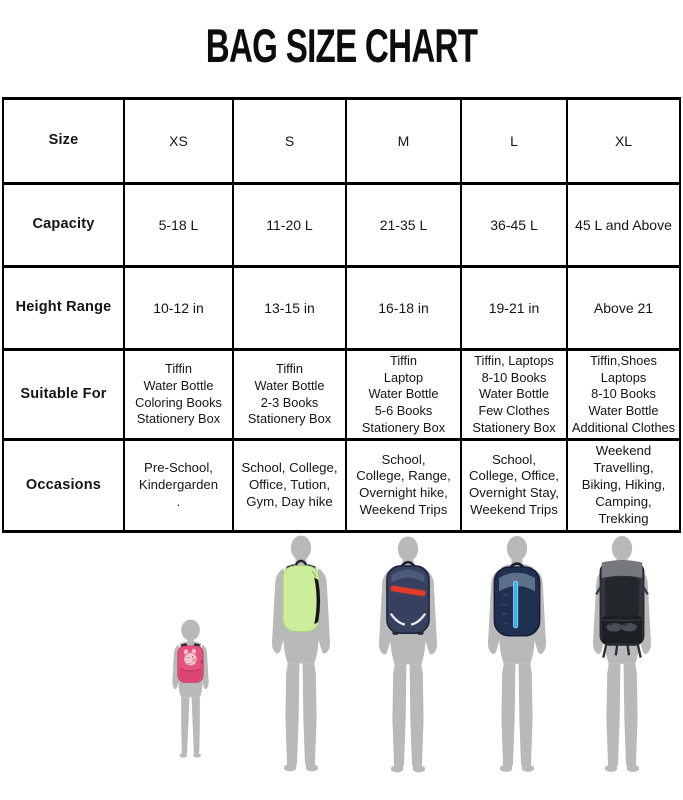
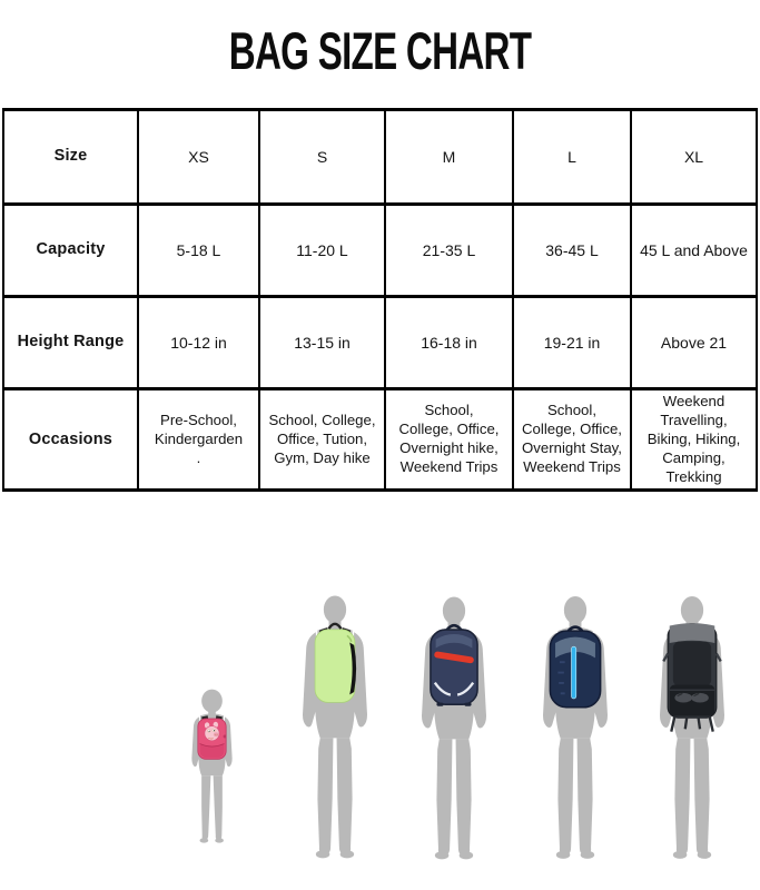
  BAG SIZE CHART
  Size	XS	S	M	L	XL
  Capacity	5-18 L	11-20 L	21-35 L	36-45 L	45 L and Above
  Height Range	10-12 in	13-15 in	16-18 in	19-21 in	Above 21
- Suitable For	Tiffin Water Bottle Coloring Books Stationery Box	Tiffin Water Bottle 2-3 Books Stationery Box	Tiffin Laptop Water Bottle 5-6 Books Stationery Box	Tiffin, Laptops 8-10 Books Water Bottle Few Clothes Stationery Box	Tiffin,Shoes Laptops 8-10 Books Water Bottle Additional Clothes
- Occasions	Pre-School, Kindergarden .	School, College, Office, Tution, Gym, Day hike	School, College, Range, Overnight hike, Weekend Trips	School, College, Office, Overnight Stay, Weekend Trips	Weekend Travelling, Biking, Hiking, Camping, Trekking
+ Occasions	Pre-School, Kindergarden .	School, College, Office, Tution, Gym, Day hike	School, College, Office, Overnight hike, Weekend Trips	School, College, Office, Overnight Stay, Weekend Trips	Weekend Travelling, Biking, Hiking, Camping, Trekking
